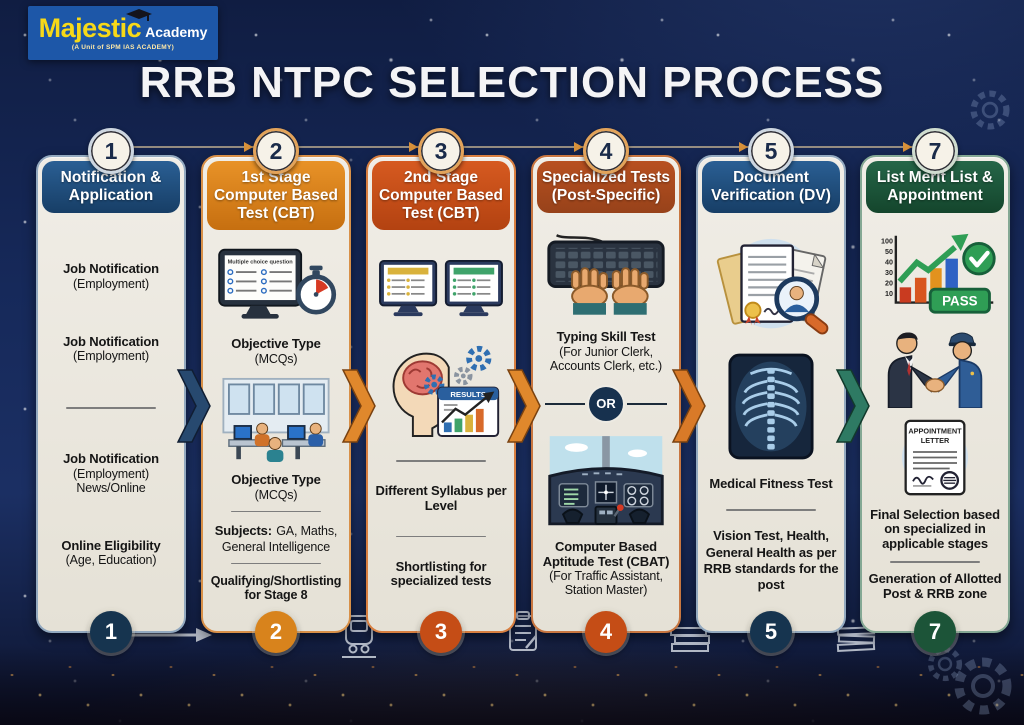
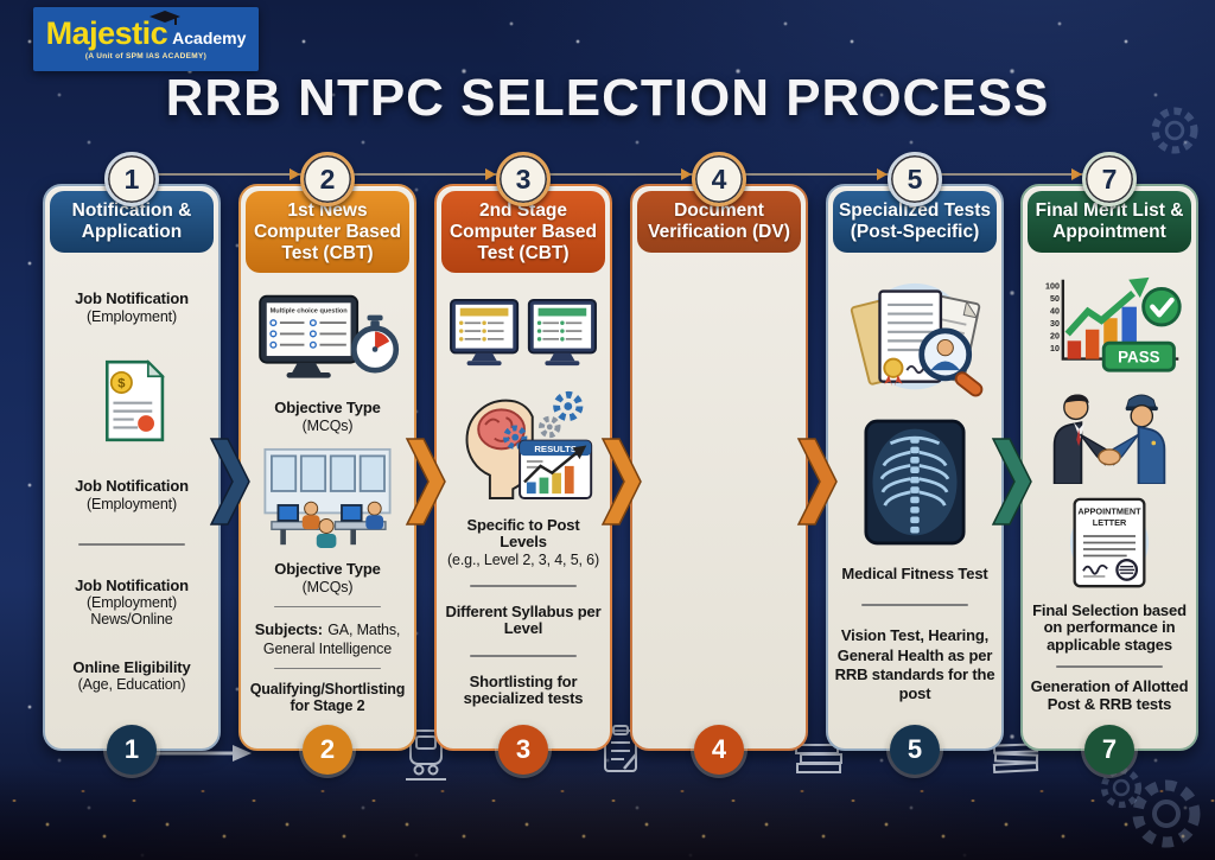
  Majestic
  Academy
  RRB NTPC SELECTION PROCESS
  1
  Notification & Application
  Job Notification
  (Employment)
+ $
  Job Notification
  (Employment)
  Job Notification
  (Employment)
  News/Online
  Online Eligibility
  (Age, Education)
  1
  2
- 1st Stage Computer Based Test (CBT)
+ 1st News Computer Based Test (CBT)
  Objective Type
  (MCQs)
  Objective Type
  (MCQs)
  Subjects: GA, Maths,
  General Intelligence
- Qualifying/Shortlisting for Stage 8
+ Qualifying/Shortlisting for Stage 2
  2
  3
  2nd Stage Computer Based Test (CBT)
  RESULTS
+ Specific to Post Levels
+ (e.g., Level 2, 3, 4, 5, 6)
  Different Syllabus per Level
  Shortlisting for specialized tests
  3
  4
- Specialized Tests (Post-Specific)
+ Document Verification (DV)
- Typing Skill Test
- (For Junior Clerk,
- Accounts Clerk, etc.)
- OR
- Computer Based Aptitude Test (CBAT)
- (For Traffic Assistant,
- Station Master)
  4
  5
- Document Verification (DV)
+ Specialized Tests (Post-Specific)
  Medical Fitness Test
- Vision Test, Health, General Health as per RRB standards for the post
+ Vision Test, Hearing, General Health as per RRB standards for the post
  5
  7
- List Merit List & Appointment
+ Final Merit List & Appointment
  100
  50
  40
  30
  20
  10
  PASS
  APPOINTMENT
  LETTER
- Final Selection based on specialized in applicable stages
+ Final Selection based on performance in applicable stages
- Generation of Allotted Post & RRB zone
+ Generation of Allotted Post & RRB tests
  7
